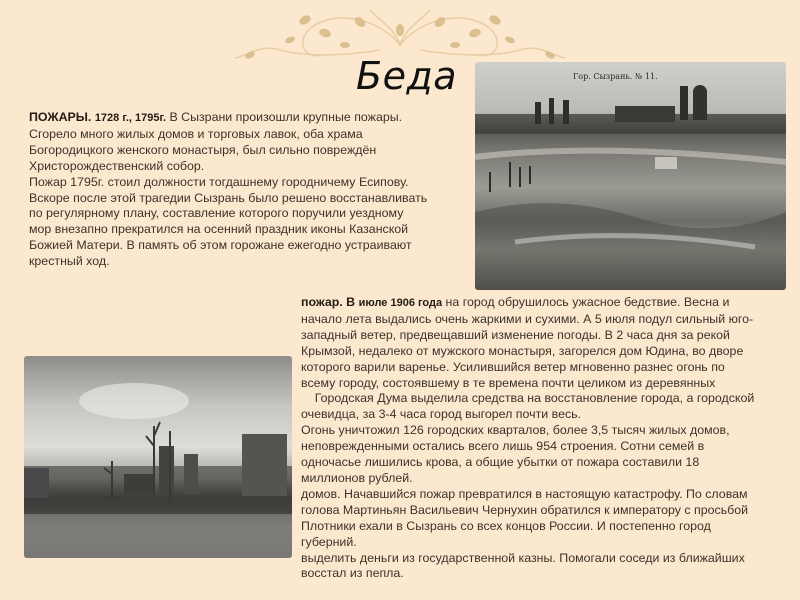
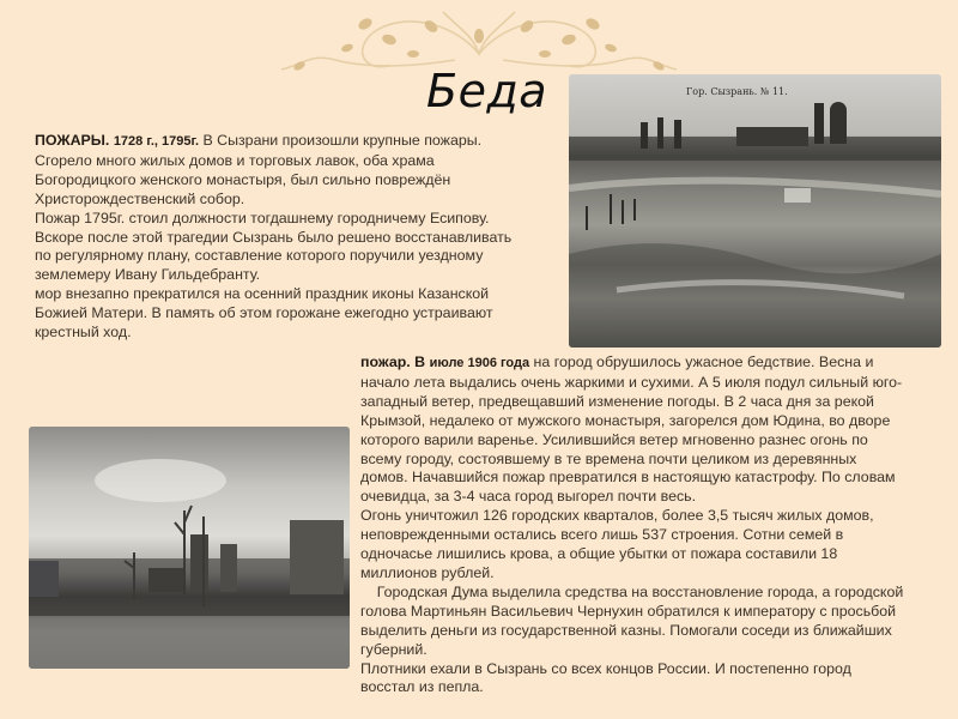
  Беда
  Гор. Сызрань. № 11.
  ПОЖАРЫ. 1728 г., 1795г. В Сызрани произошли крупные пожары.
  Сгорело много жилых домов и торговых лавок, оба храма
  Богородицкого женского монастыря, был сильно повреждён
  Христорождественский собор.
  Пожар 1795г. стоил должности тогдашнему городничему Есипову.
  Вскоре после этой трагедии Сызрань было решено восстанавливать
  по регулярному плану, составление которого поручили уездному
+ землемеру Ивану Гильдебранту.
  мор внезапно прекратился на осенний праздник иконы Казанской
  Божией Матери. В память об этом горожане ежегодно устраивают
  крестный ход.
  пожар. В июле 1906 года на город обрушилось ужасное бедствие. Весна и
  начало лета выдались очень жаркими и сухими. А 5 июля подул сильный юго-
  западный ветер, предвещавший изменение погоды. В 2 часа дня за рекой
  Крымзой, недалеко от мужского монастыря, загорелся дом Юдина, во дворе
  которого варили варенье. Усилившийся ветер мгновенно разнес огонь по
  всему городу, состоявшему в те времена почти целиком из деревянных
- Городская Дума выделила средства на восстановление города, а городской
+ домов. Начавшийся пожар превратился в настоящую катастрофу. По словам
  очевидца, за 3-4 часа город выгорел почти весь.
  Огонь уничтожил 126 городских кварталов, более 3,5 тысяч жилых домов,
- неповрежденными остались всего лишь 954 строения. Сотни семей в
+ неповрежденными остались всего лишь 537 строения. Сотни семей в
  одночасье лишились крова, а общие убытки от пожара составили 18
  миллионов рублей.
- домов. Начавшийся пожар превратился в настоящую катастрофу. По словам
+ Городская Дума выделила средства на восстановление города, а городской
  голова Мартиньян Васильевич Чернухин обратился к императору с просьбой
- Плотники ехали в Сызрань со всех концов России. И постепенно город
+ выделить деньги из государственной казны. Помогали соседи из ближайших
  губерний.
- выделить деньги из государственной казны. Помогали соседи из ближайших
+ Плотники ехали в Сызрань со всех концов России. И постепенно город
  восстал из пепла.
